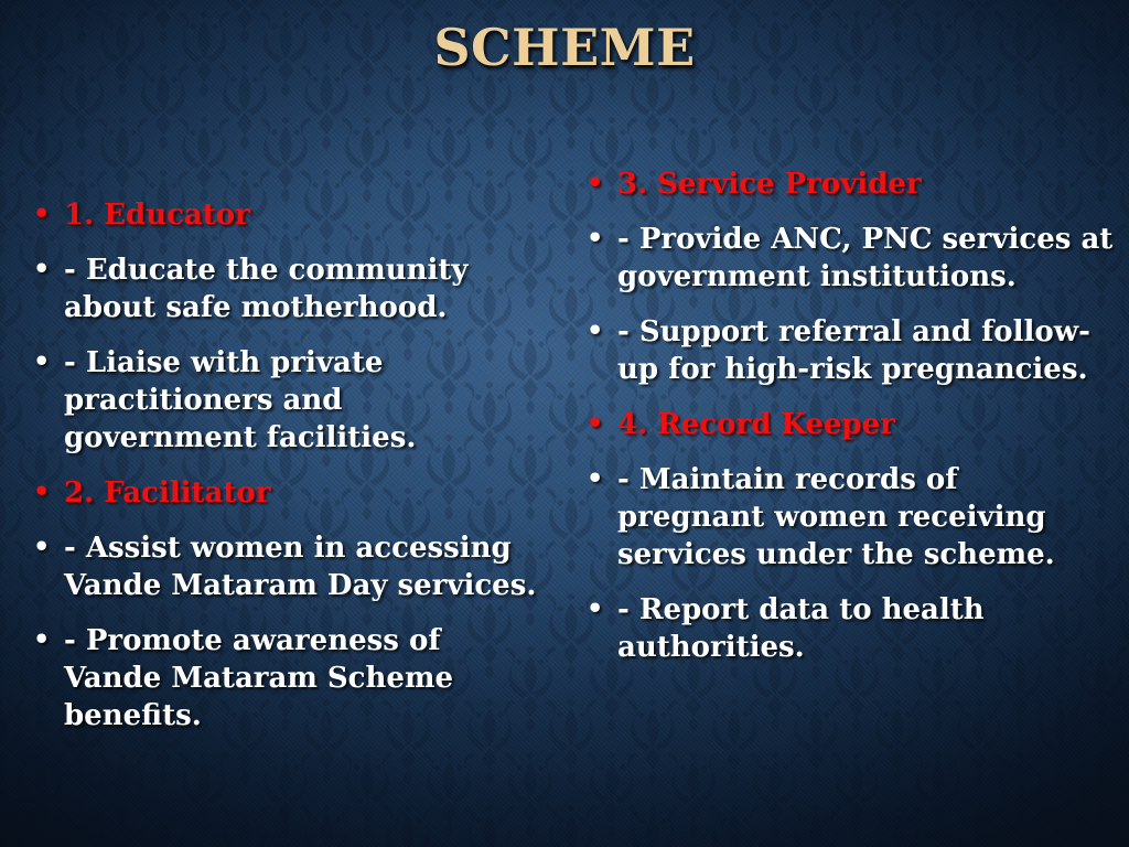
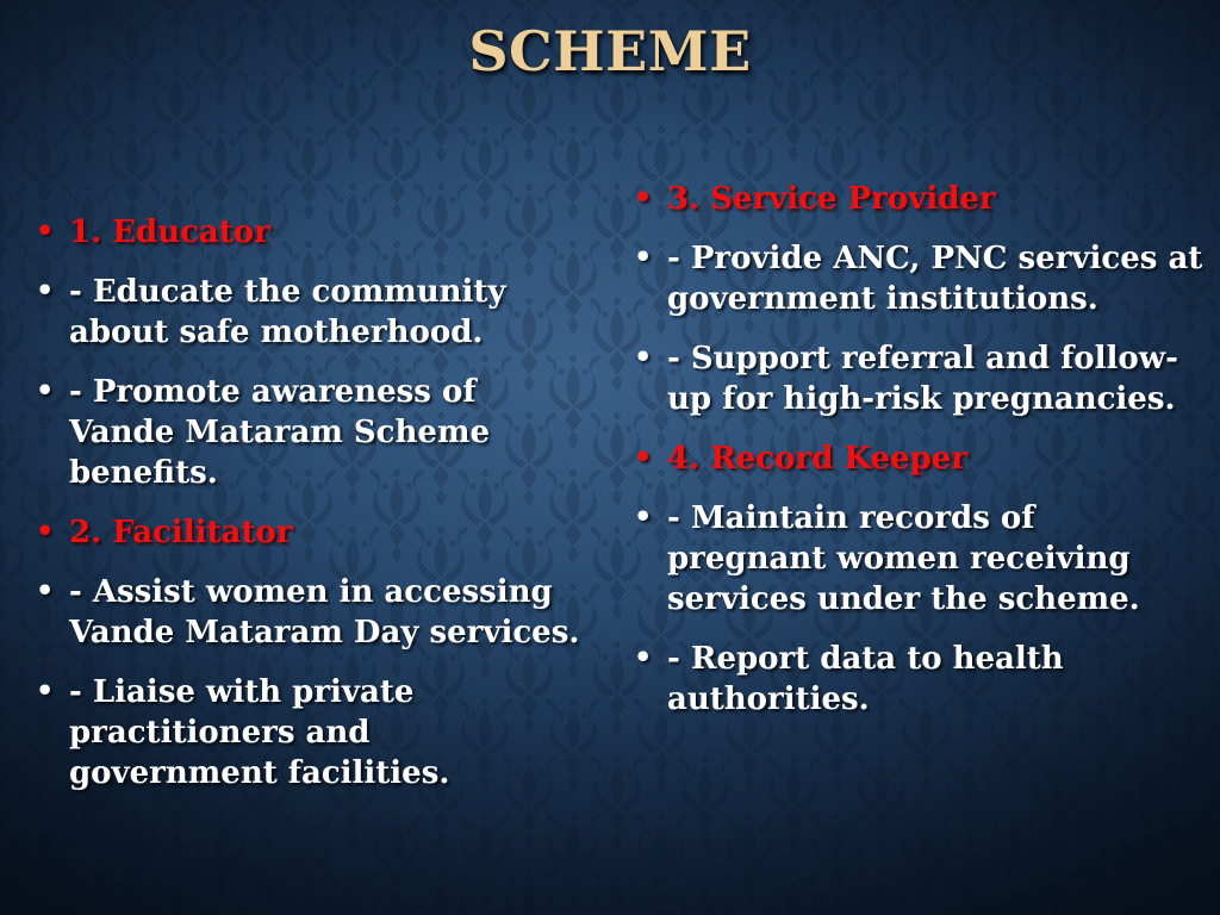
  SCHEME
  •
  1. Educator
  •
  - Educate the community about safe motherhood.
  •
- - Liaise with private practitioners and government facilities.
+ - Promote awareness of Vande Mataram Scheme benefits.
  •
  2. Facilitator
  •
  - Assist women in accessing Vande Mataram Day services.
  •
- - Promote awareness of Vande Mataram Scheme benefits.
+ - Liaise with private practitioners and government facilities.
  •
  3. Service Provider
  •
  - Provide ANC, PNC services at government institutions.
  •
  - Support referral and follow-up for high-risk pregnancies.
  •
  4. Record Keeper
  •
  - Maintain records of pregnant women receiving services under the scheme.
  •
  - Report data to health authorities.
